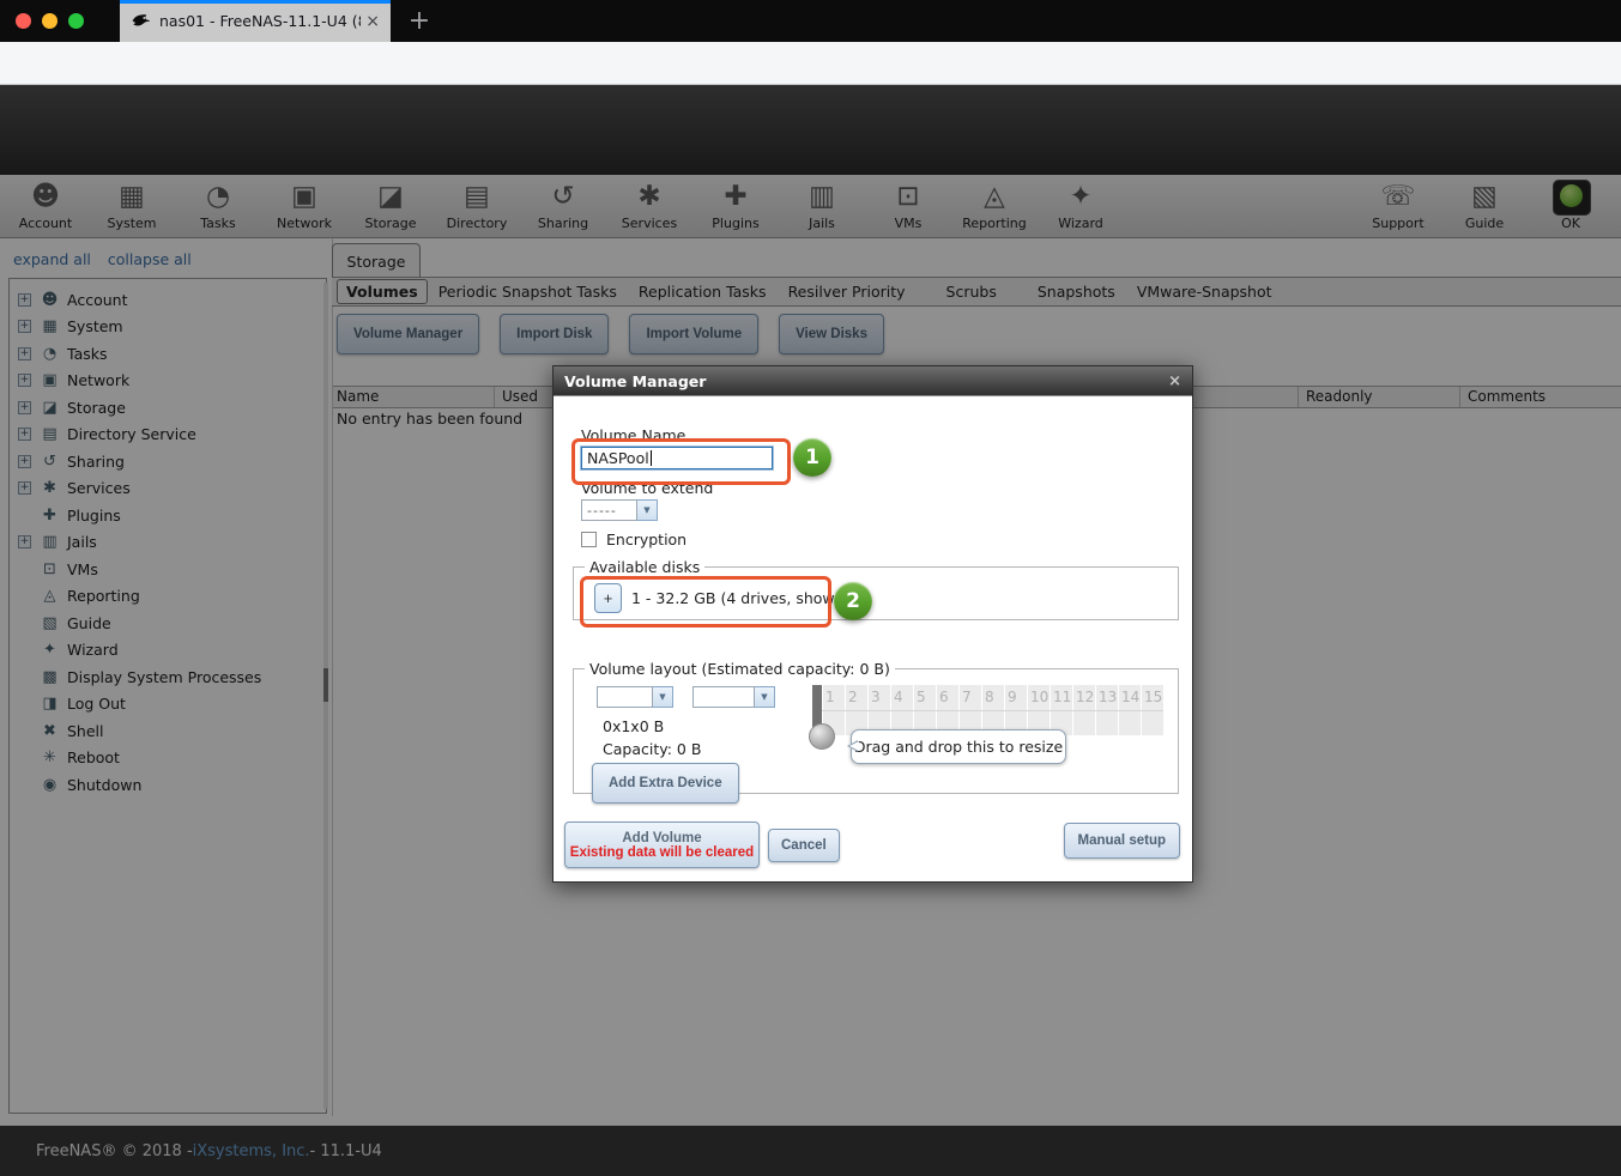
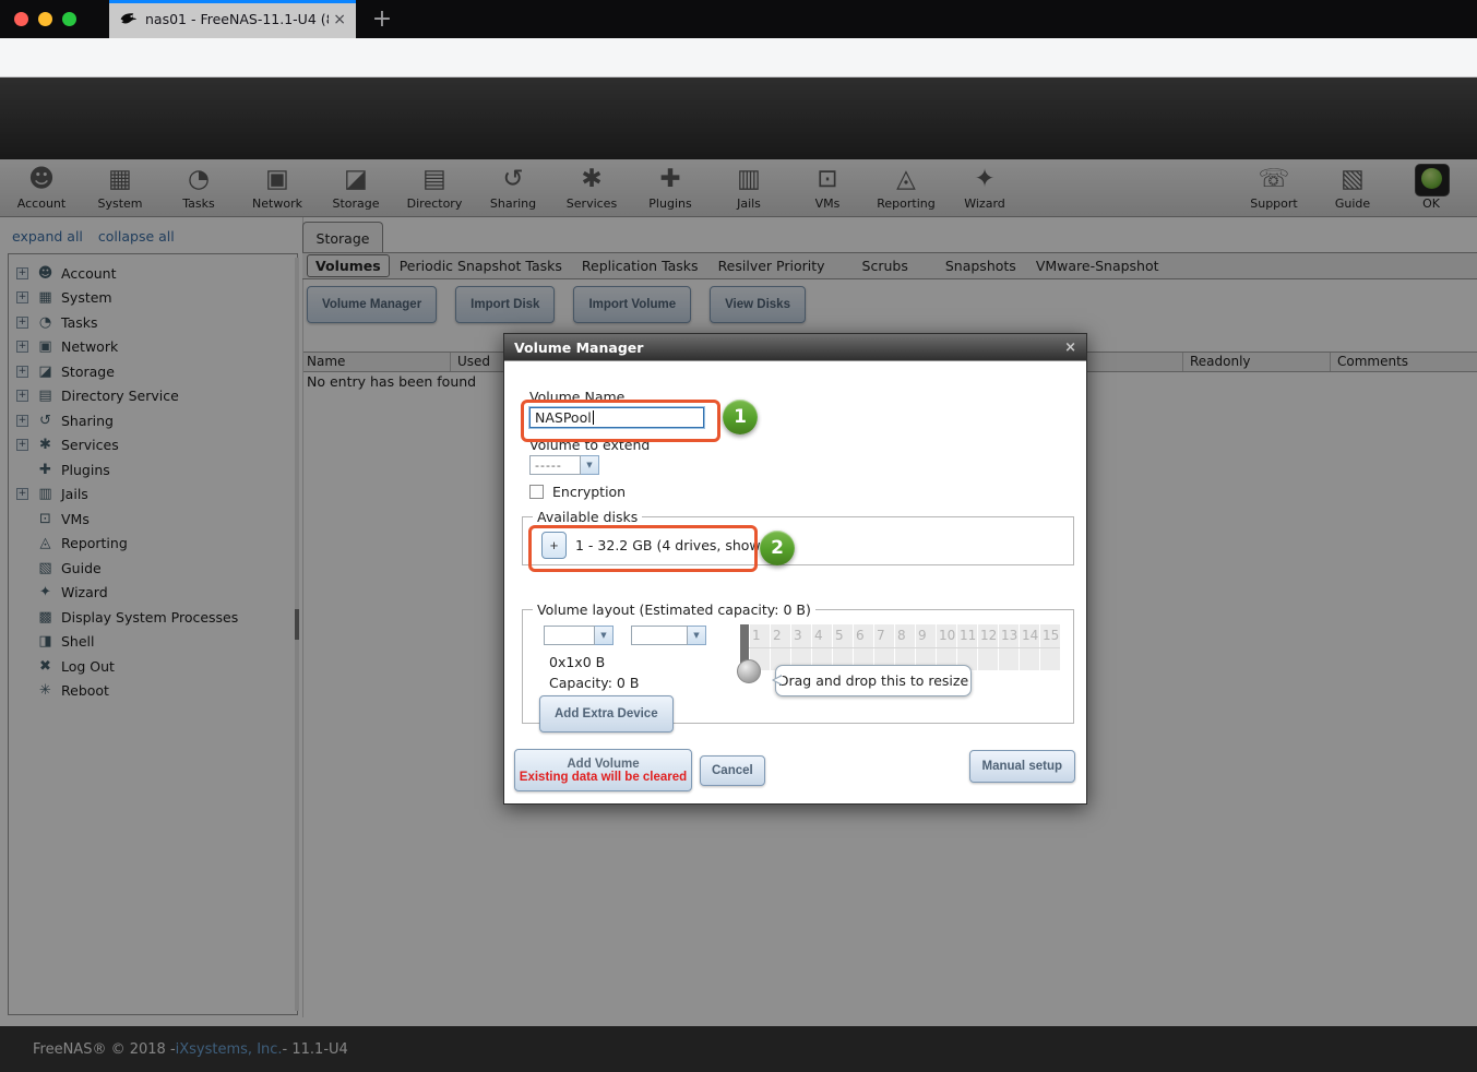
  nas01 - FreeNAS-11.1-U4 (
  ×
  +
  ☻
  Account
  ▦
  System
  ◔
  Tasks
  ▣
  Network
  ◪
  Storage
  ▤
  Directory
  ↺
  Sharing
  ✱
  Services
  ✚
  Plugins
  ▥
  Jails
  ⊡
  VMs
  ◬
  Reporting
  ✦
  Wizard
  ☏
  Support
  ▧
  Guide
  OK
  expand all
  collapse all
  +
  ☻
  Account
  +
  ▦
  System
  +
  ◔
  Tasks
  +
  ▣
  Network
  +
  ◪
  Storage
  +
  ▤
  Directory Service
  +
  ↺
  Sharing
  +
  ✱
  Services
  ✚
  Plugins
  +
  ▥
  Jails
  ⊡
  VMs
  ◬
  Reporting
  ▧
  Guide
  ✦
  Wizard
  ▩
  Display System Processes
  ◨
- Log Out
+ Shell
  ✖
- Shell
+ Log Out
  ✳
  Reboot
- ◉
- Shutdown
  Storage
  Volumes
  Periodic Snapshot Tasks
  Replication Tasks
  Resilver Priority
  Scrubs
  Snapshots
  VMware-Snapshot
  Volume Manager
  Import Disk
  Import Volume
  View Disks
  Name
  Used
  Readonly
  Comments
  No entry has been found
  FreeNAS® © 2018 -
  iXsystems, Inc.
  - 11.1-U4
  Volume Manager
  ×
  Volume Name
  NASPool
  1
  Volume to extend
  -----
  ▼
  Encryption
  Available disks
  +
  1 - 32.2 GB (4 drives, show
  2
  Volume layout (Estimated capacity: 0 B)
  ▼
  ▼
  0x1x0 B
  Capacity: 0 B
  Add Extra Device
  1
  2
  3
  4
  5
  6
  7
  8
  9
  10
  11
  12
  13
  14
  15
  Drag and drop this to resize
  Add Volume
  Existing data will be cleared
  Cancel
  Manual setup
